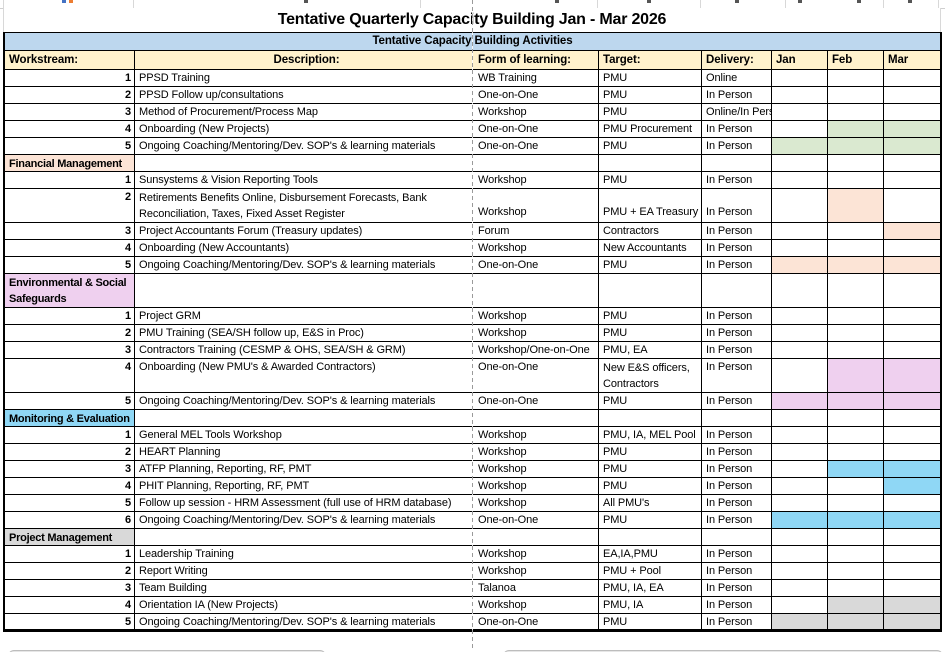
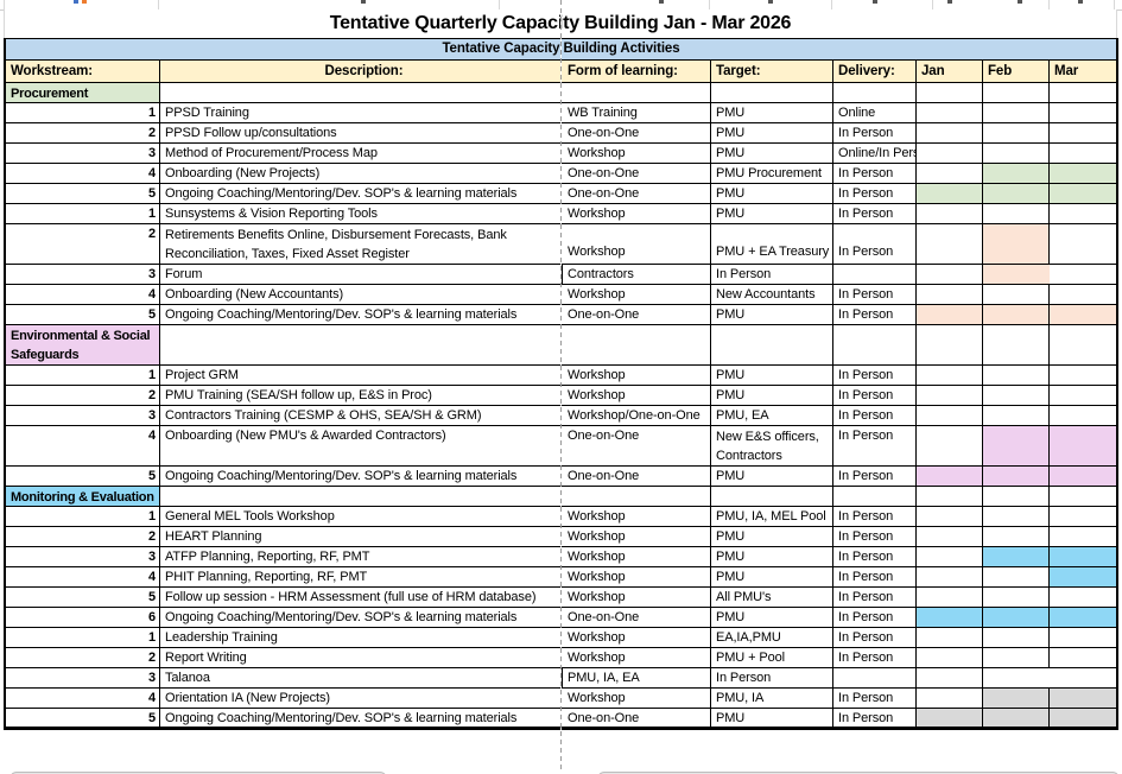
  Tentative Quarterly Capacty Building Jan - Mar 2026
  Tentative Capacity Building Activities
  Workstream:
  Description:
  Form of learning:
  Target:
  Delivery:
  Jan
  Feb
  Mar
+ Procurement
  1
  PPSD Training
  WB Training
  PMU
  Online
  2
  PPSD Follow up/consultations
  One-on-One
  PMU
  In Person
  3
  Method of Procurement/Process Map
  Workshop
  PMU
  Online/In Pers
  4
  Onboarding (New Projects)
  One-on-One
  PMU Procurement
  In Person
  5
  Ongoing Coaching/Mentoring/Dev. SOP's & learning materials
  One-on-One
  PMU
  In Person
- Financial Management
  1
  Sunsystems & Vision Reporting Tools
  Workshop
  PMU
  In Person
  2
  Retirements Benefits Online, Disbursement Forecasts, Bank Reconciliation, Taxes, Fixed Asset Register
  Workshop
  PMU + EA Treasury
  In Person
  3
- Project Accountants Forum (Treasury updates)
  Forum
  Contractors
  In Person
  4
  Onboarding (New Accountants)
  Workshop
  New Accountants
  In Person
  5
  Ongoing Coaching/Mentoring/Dev. SOP's & learning materials
  One-on-One
  PMU
  In Person
  Environmental & Social Safeguards
  1
  Project GRM
  Workshop
  PMU
  In Person
  2
  PMU Training (SEA/SH follow up, E&S in Proc)
  Workshop
  PMU
  In Person
  3
  Contractors Training (CESMP & OHS, SEA/SH & GRM)
  Workshop/One-on-One
  PMU, EA
  In Person
  4
  Onboarding (New PMU's & Awarded Contractors)
  One-on-One
  New E&S officers, Contractors
  In Person
  5
  Ongoing Coaching/Mentoring/Dev. SOP's & learning materials
  One-on-One
  PMU
  In Person
  Monitoring & Evaluation
  1
  General MEL Tools Workshop
  Workshop
  PMU, IA, MEL Pool
  In Person
  2
  HEART Planning
  Workshop
  PMU
  In Person
  3
  ATFP Planning, Reporting, RF, PMT
  Workshop
  PMU
  In Person
  4
  PHIT Planning, Reporting, RF, PMT
  Workshop
  PMU
  In Person
  5
  Follow up session - HRM Assessment (full use of HRM database)
  Workshop
  All PMU's
  In Person
  6
  Ongoing Coaching/Mentoring/Dev. SOP's & learning materials
  One-on-One
  PMU
  In Person
- Project Management
  1
  Leadership Training
  Workshop
  EA,IA,PMU
  In Person
  2
  Report Writing
  Workshop
  PMU + Pool
  In Person
  3
- Team Building
  Talanoa
  PMU, IA, EA
  In Person
  4
  Orientation IA (New Projects)
  Workshop
  PMU, IA
  In Person
  5
  Ongoing Coaching/Mentoring/Dev. SOP's & learning materials
  One-on-One
  PMU
  In Person
